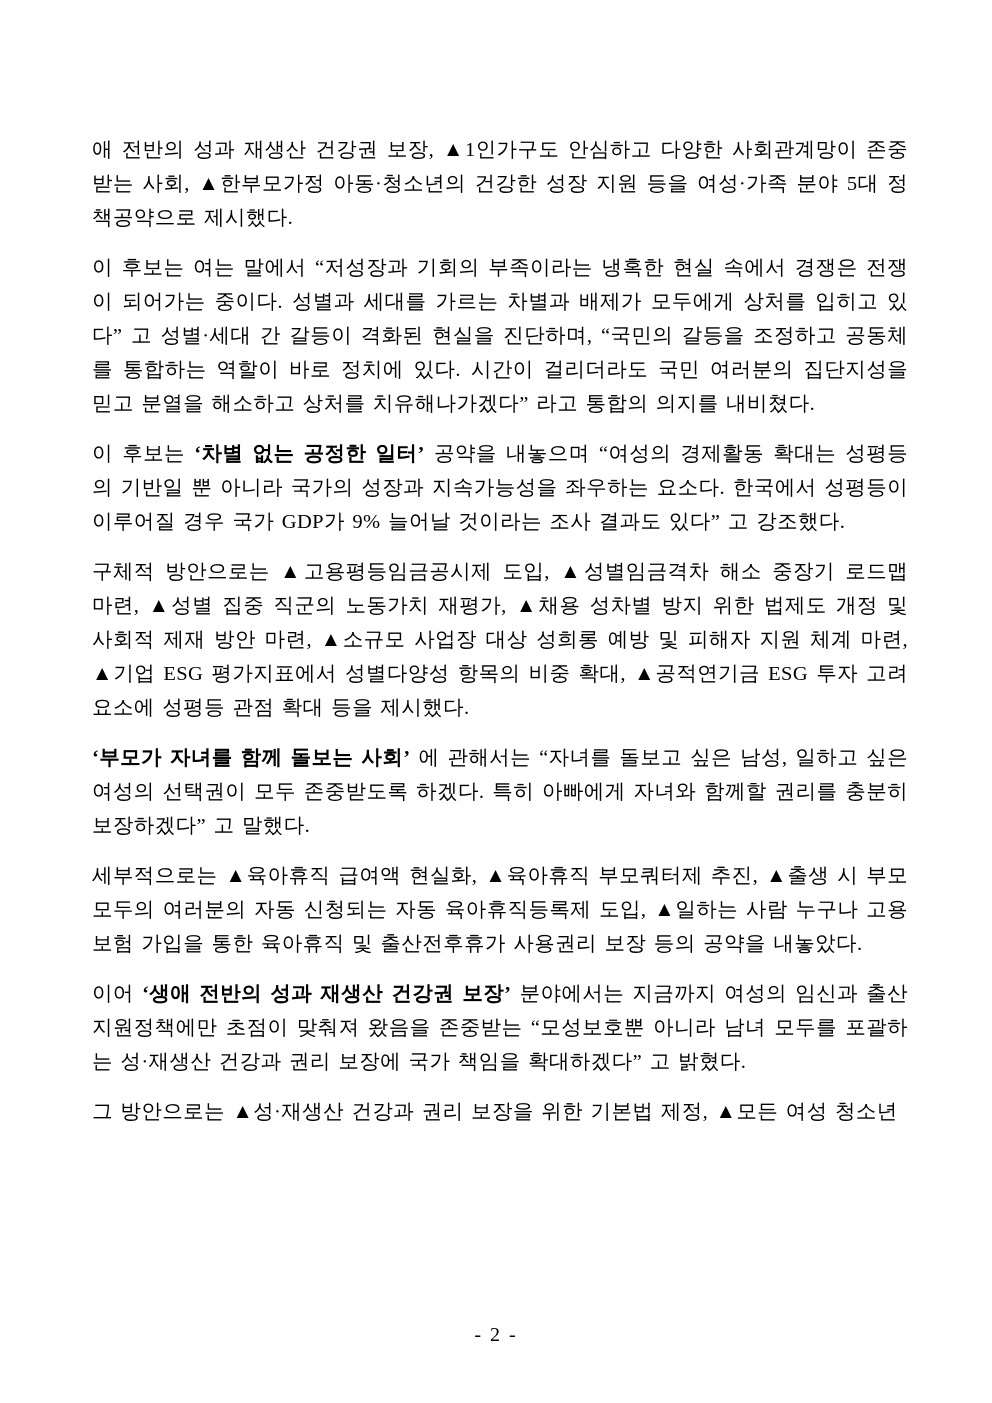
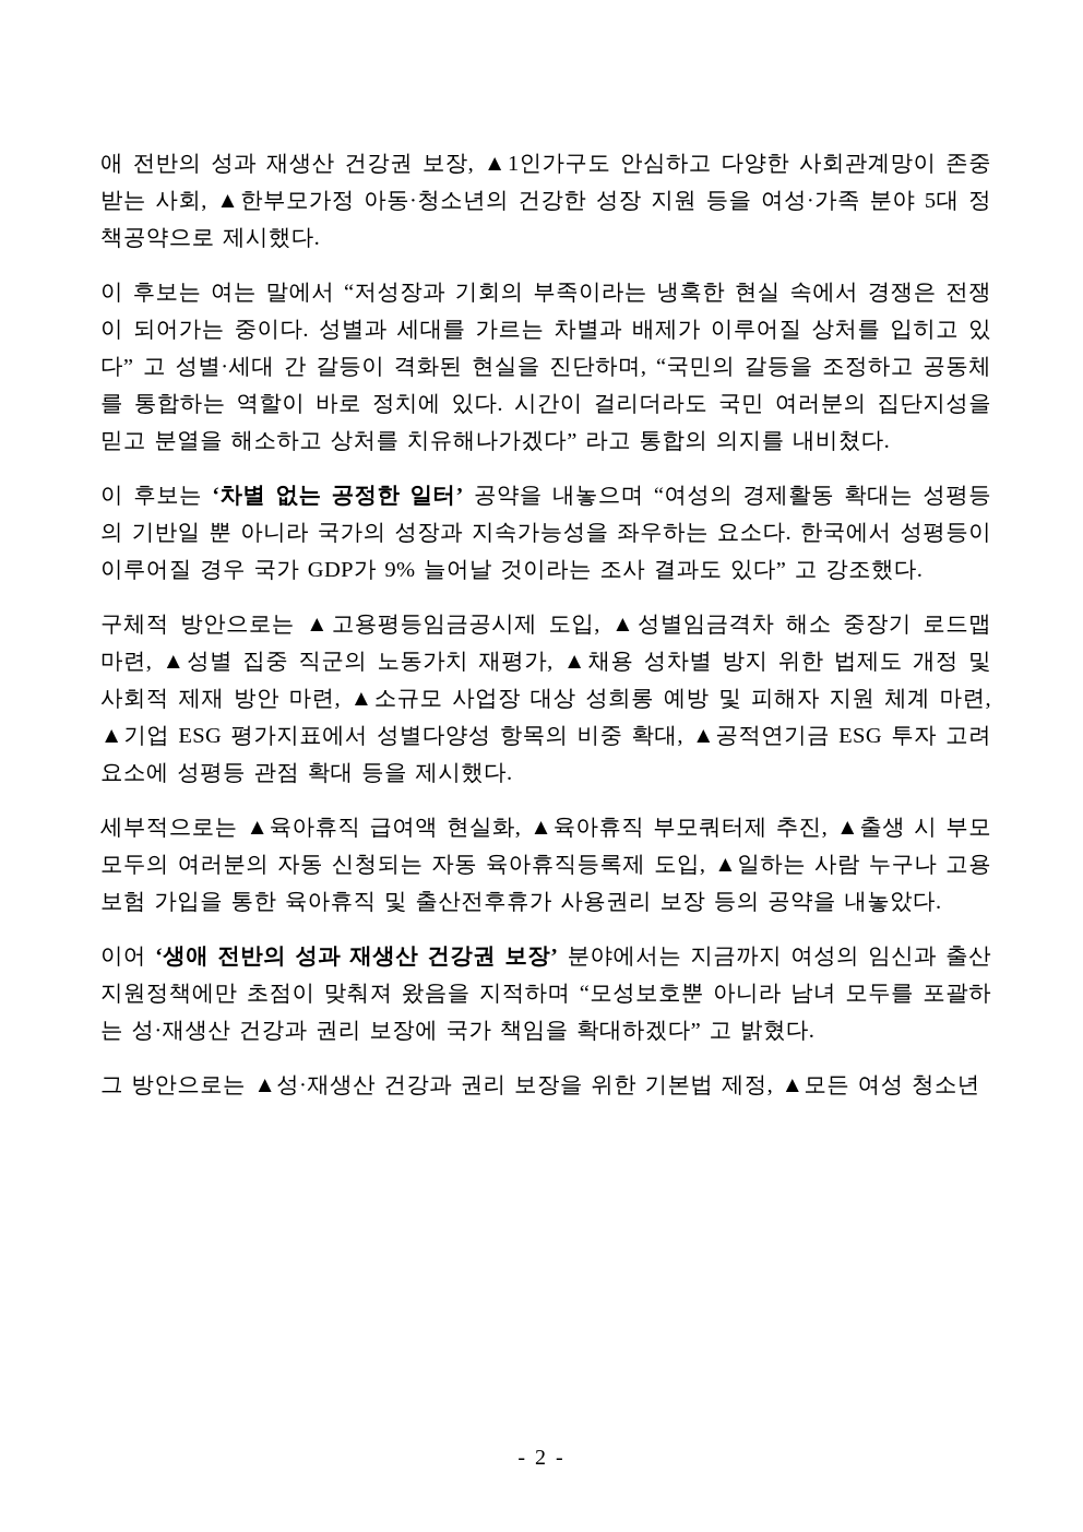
  애 전반의 성과 재생산 건강권 보장, ▲1인가구도 안심하고 다양한 사회관계망이 존중받는 사회, ▲한부모가정 아동·청소년의 건강한 성장 지원 등을 여성·가족 분야 5대 정책공약으로 제시했다.
- 이 후보는 여는 말에서 “저성장과 기회의 부족이라는 냉혹한 현실 속에서 경쟁은 전쟁이 되어가는 중이다. 성별과 세대를 가르는 차별과 배제가 모두에게 상처를 입히고 있다” 고 성별·세대 간 갈등이 격화된 현실을 진단하며, “국민의 갈등을 조정하고 공동체를 통합하는 역할이 바로 정치에 있다. 시간이 걸리더라도 국민 여러분의 집단지성을 믿고 분열을 해소하고 상처를 치유해나가겠다” 라고 통합의 의지를 내비쳤다.
+ 이 후보는 여는 말에서 “저성장과 기회의 부족이라는 냉혹한 현실 속에서 경쟁은 전쟁이 되어가는 중이다. 성별과 세대를 가르는 차별과 배제가 이루어질 상처를 입히고 있다” 고 성별·세대 간 갈등이 격화된 현실을 진단하며, “국민의 갈등을 조정하고 공동체를 통합하는 역할이 바로 정치에 있다. 시간이 걸리더라도 국민 여러분의 집단지성을 믿고 분열을 해소하고 상처를 치유해나가겠다” 라고 통합의 의지를 내비쳤다.
  이 후보는 ‘차별 없는 공정한 일터’ 공약을 내놓으며 “여성의 경제활동 확대는 성평등의 기반일 뿐 아니라 국가의 성장과 지속가능성을 좌우하는 요소다. 한국에서 성평등이 이루어질 경우 국가 GDP가 9% 늘어날 것이라는 조사 결과도 있다” 고 강조했다.
  구체적 방안으로는 ▲고용평등임금공시제 도입, ▲성별임금격차 해소 중장기 로드맵 마련, ▲성별 집중 직군의 노동가치 재평가, ▲채용 성차별 방지 위한 법제도 개정 및 사회적 제재 방안 마련, ▲소규모 사업장 대상 성희롱 예방 및 피해자 지원 체계 마련, ▲기업 ESG 평가지표에서 성별다양성 항목의 비중 확대, ▲공적연기금 ESG 투자 고려요소에 성평등 관점 확대 등을 제시했다.
- ‘부모가 자녀를 함께 돌보는 사회’ 에 관해서는 “자녀를 돌보고 싶은 남성, 일하고 싶은 여성의 선택권이 모두 존중받도록 하겠다. 특히 아빠에게 자녀와 함께할 권리를 충분히 보장하겠다” 고 말했다.
  세부적으로는 ▲육아휴직 급여액 현실화, ▲육아휴직 부모쿼터제 추진, ▲출생 시 부모 모두의 여러분의 자동 신청되는 자동 육아휴직등록제 도입, ▲일하는 사람 누구나 고용보험 가입을 통한 육아휴직 및 출산전후휴가 사용권리 보장 등의 공약을 내놓았다.
- 이어 ‘생애 전반의 성과 재생산 건강권 보장’ 분야에서는 지금까지 여성의 임신과 출산 지원정책에만 초점이 맞춰져 왔음을 존중받는 “모성보호뿐 아니라 남녀 모두를 포괄하는 성·재생산 건강과 권리 보장에 국가 책임을 확대하겠다” 고 밝혔다.
+ 이어 ‘생애 전반의 성과 재생산 건강권 보장’ 분야에서는 지금까지 여성의 임신과 출산 지원정책에만 초점이 맞춰져 왔음을 지적하며 “모성보호뿐 아니라 남녀 모두를 포괄하는 성·재생산 건강과 권리 보장에 국가 책임을 확대하겠다” 고 밝혔다.
  그 방안으로는 ▲성·재생산 건강과 권리 보장을 위한 기본법 제정, ▲모든 여성 청소년
  - 2 -
